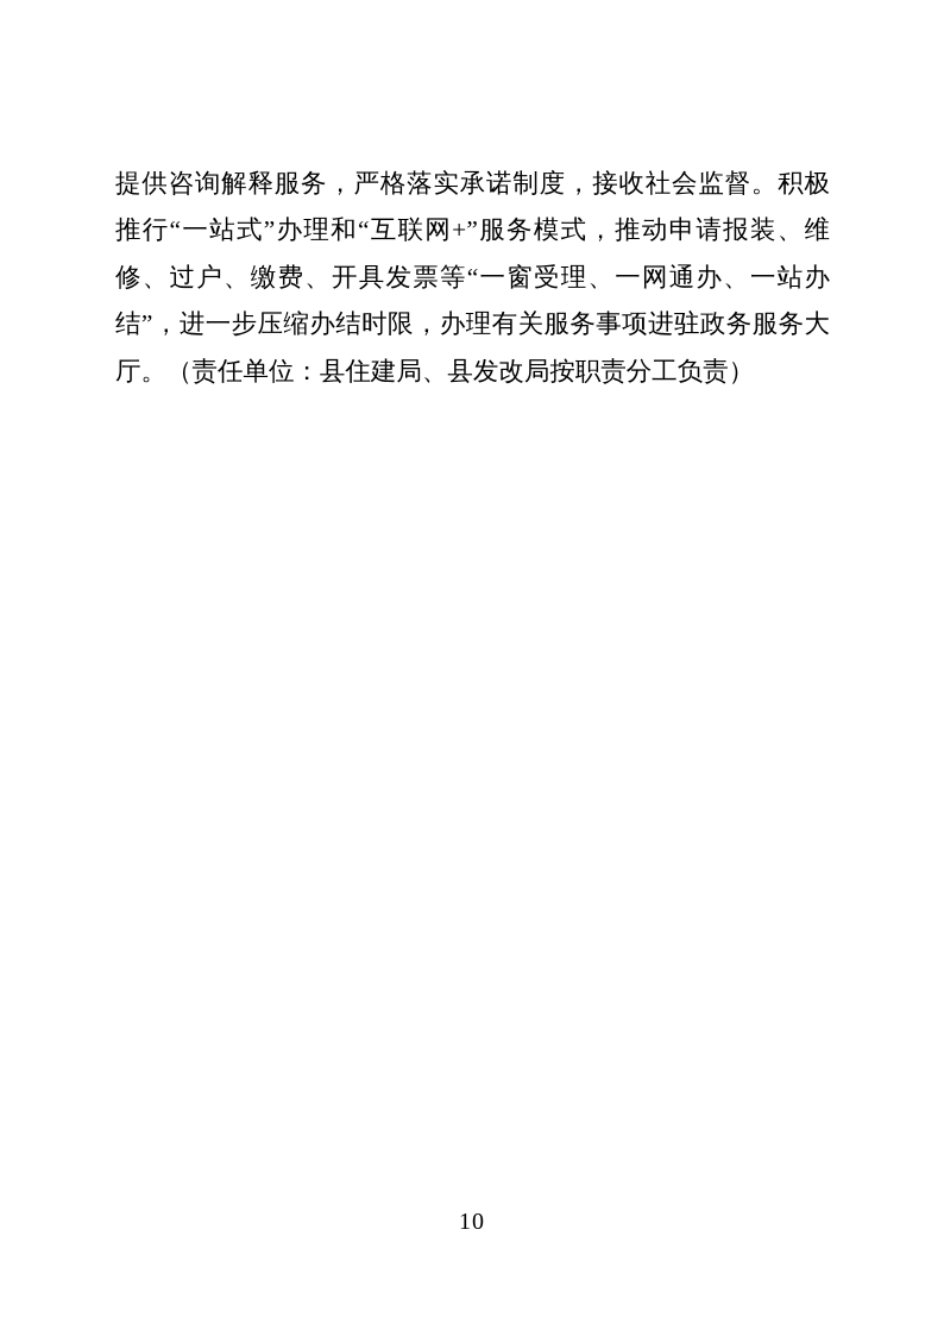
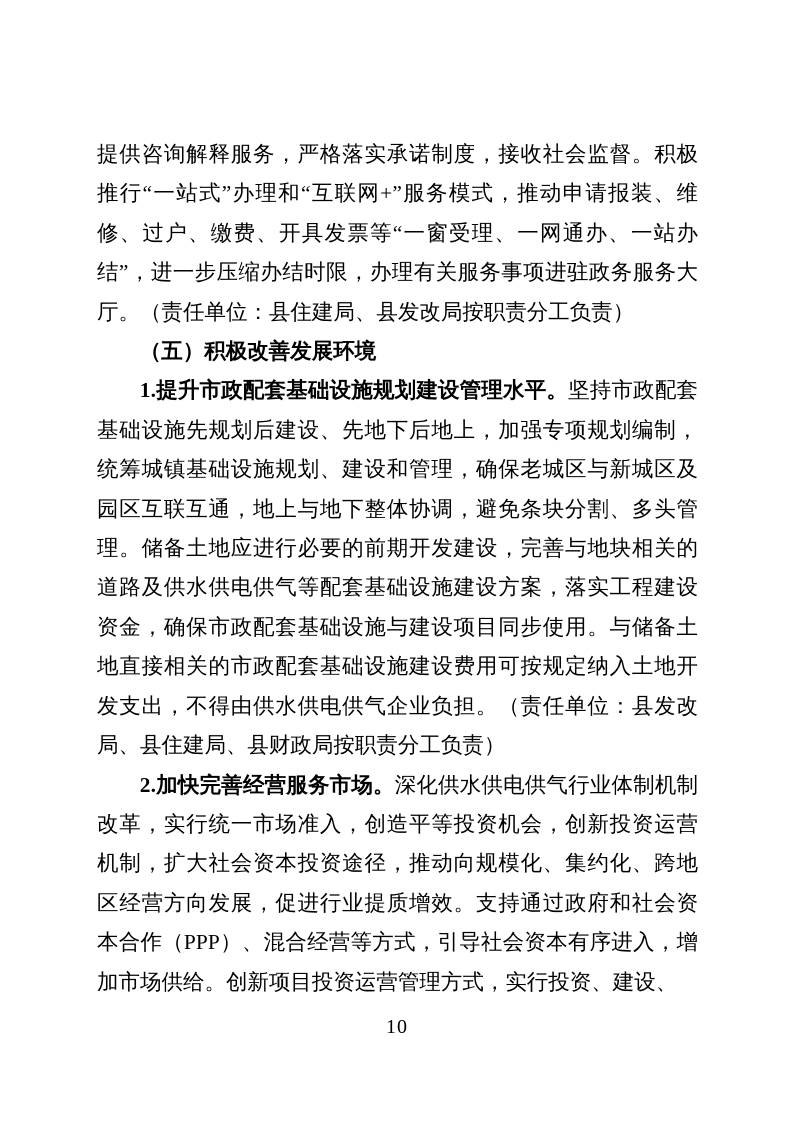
  提供咨询解释服务，严格落实承诺制度，接收社会监督。积极推行“一站式”办理和“互联网+”服务模式，推动申请报装、维修、过户、缴费、开具发票等“一窗受理、一网通办、一站办结”，进一步压缩办结时限，办理有关服务事项进驻政务服务大厅。（责任单位：县住建局、县发改局按职责分工负责）
+ （五）积极改善发展环境
+ 1.提升市政配套基础设施规划建设管理水平。坚持市政配套基础设施先规划后建设、先地下后地上，加强专项规划编制，统筹城镇基础设施规划、建设和管理，确保老城区与新城区及园区互联互通，地上与地下整体协调，避免条块分割、多头管理。储备土地应进行必要的前期开发建设，完善与地块相关的道路及供水供电供气等配套基础设施建设方案，落实工程建设资金，确保市政配套基础设施与建设项目同步使用。与储备土地直接相关的市政配套基础设施建设费用可按规定纳入土地开发支出，不得由供水供电供气企业负担。（责任单位：县发改局、县住建局、县财政局按职责分工负责）
+ 2.加快完善经营服务市场。深化供水供电供气行业体制机制改革，实行统一市场准入，创造平等投资机会，创新投资运营机制，扩大社会资本投资途径，推动向规模化、集约化、跨地区经营方向发展，促进行业提质增效。支持通过政府和社会资本合作（PPP）、混合经营等方式，引导社会资本有序进入，增加市场供给。创新项目投资运营管理方式，实行投资、建设、
  10
